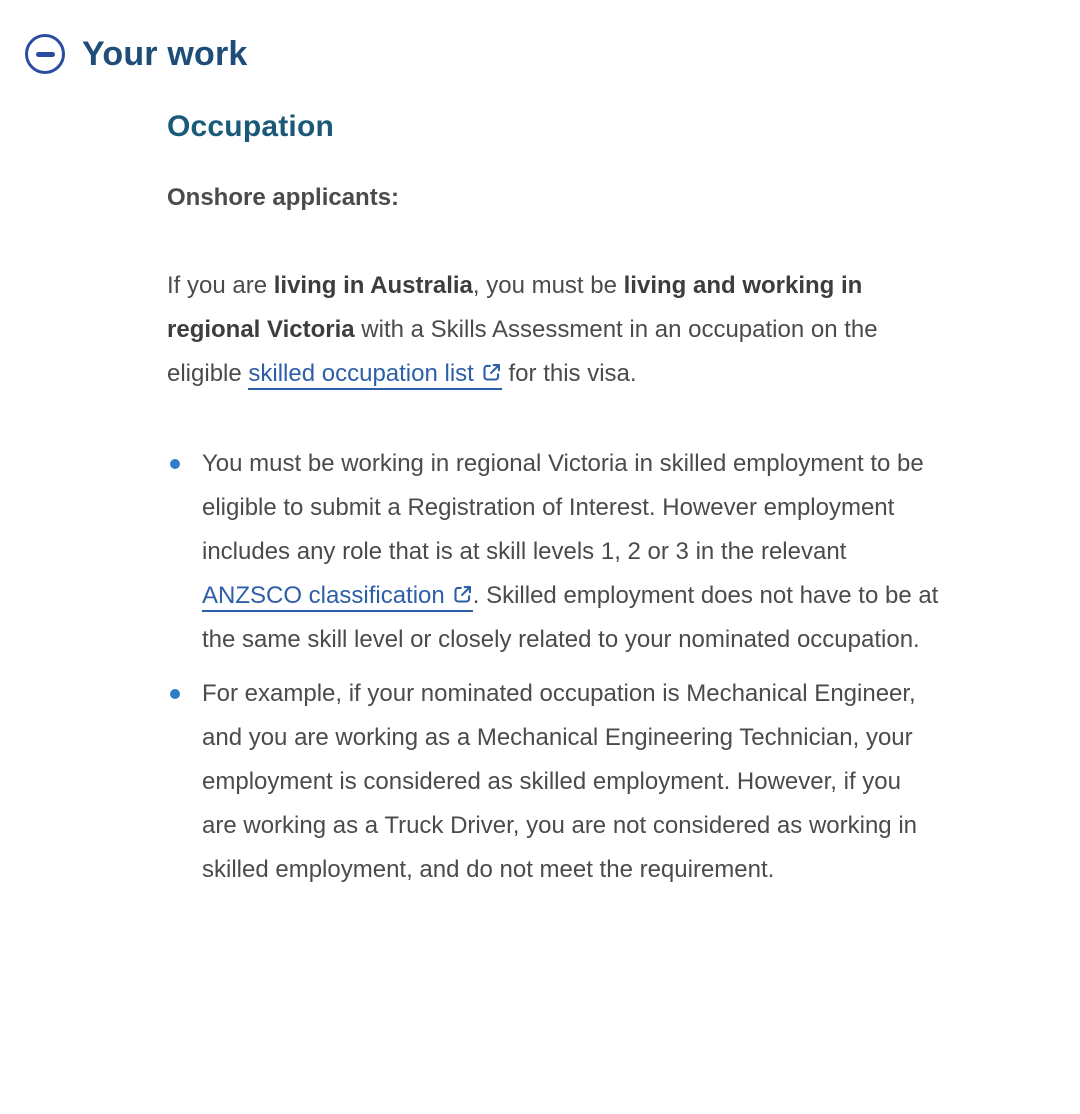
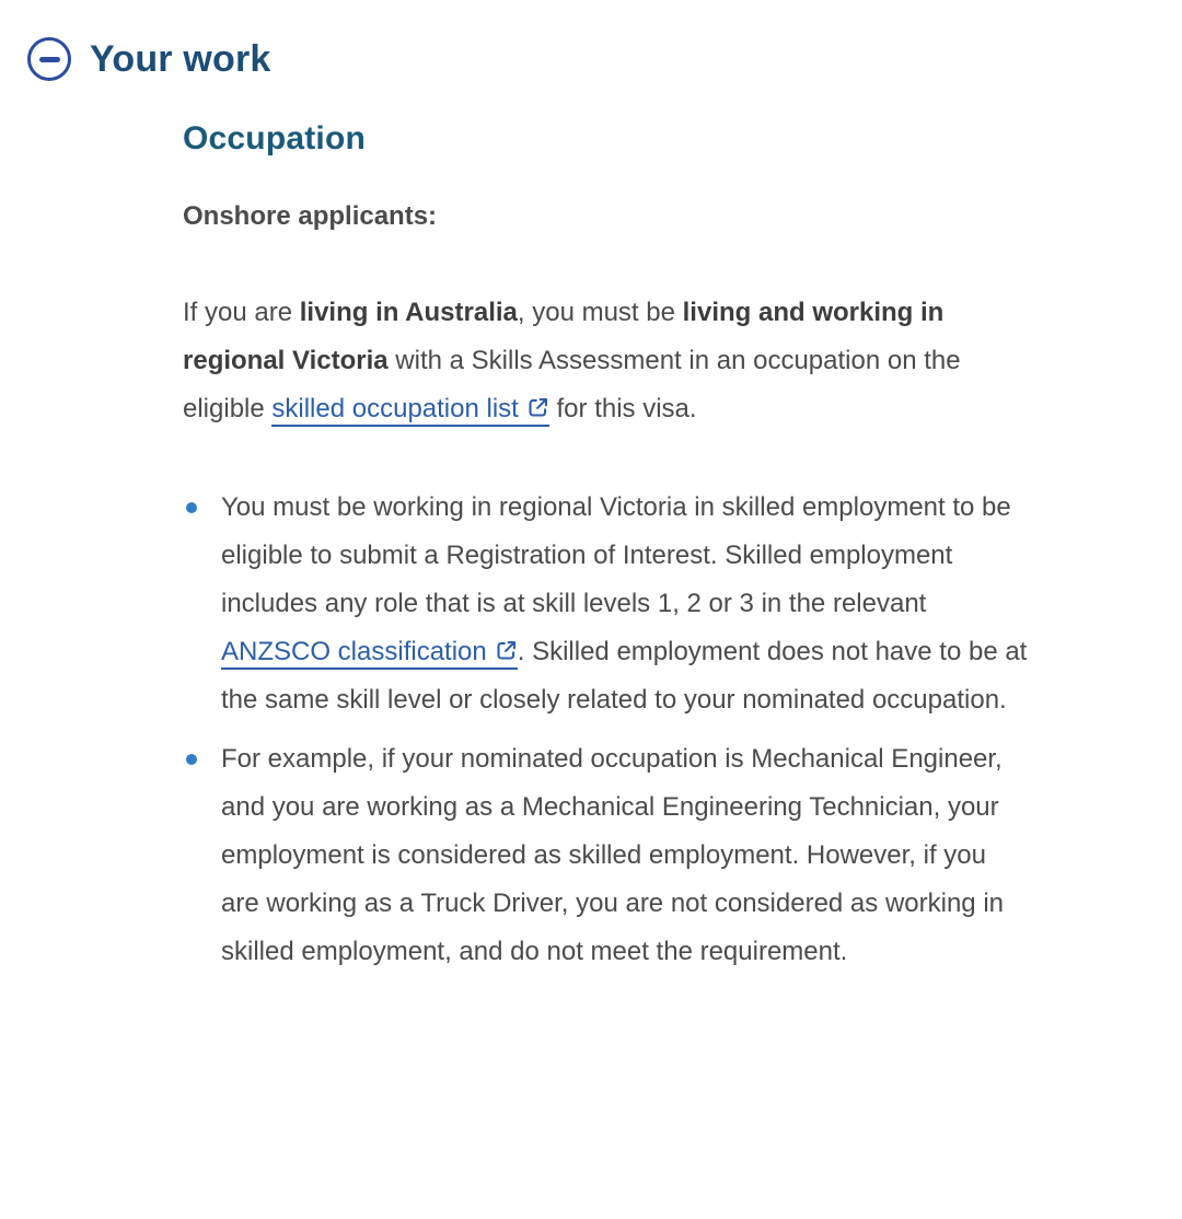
  Your work
  Occupation
  Onshore applicants:
  If you are living in Australia, you must be living and working in regional Victoria with a Skills Assessment in an occupation on the eligible skilled occupation list for this visa.
- You must be working in regional Victoria in skilled employment to be eligible to submit a Registration of Interest. However employment includes any role that is at skill levels 1, 2 or 3 in the relevant ANZSCO classification . Skilled employment does not have to be at the same skill level or closely related to your nominated occupation.
+ You must be working in regional Victoria in skilled employment to be eligible to submit a Registration of Interest. Skilled employment includes any role that is at skill levels 1, 2 or 3 in the relevant ANZSCO classification . Skilled employment does not have to be at the same skill level or closely related to your nominated occupation.
  For example, if your nominated occupation is Mechanical Engineer, and you are working as a Mechanical Engineering Technician, your employment is considered as skilled employment. However, if you are working as a Truck Driver, you are not considered as working in skilled employment, and do not meet the requirement.
